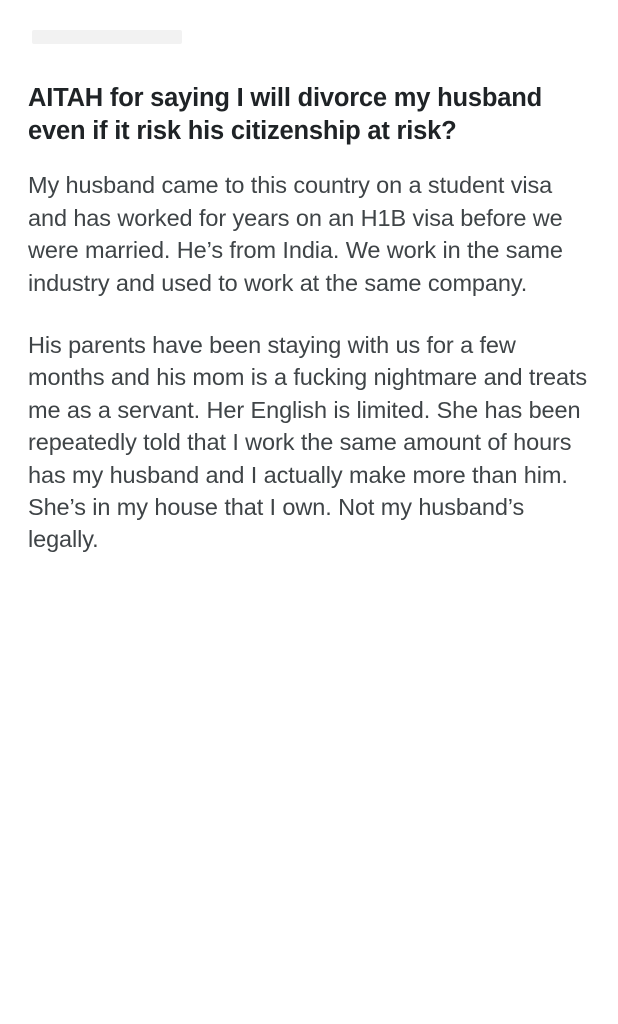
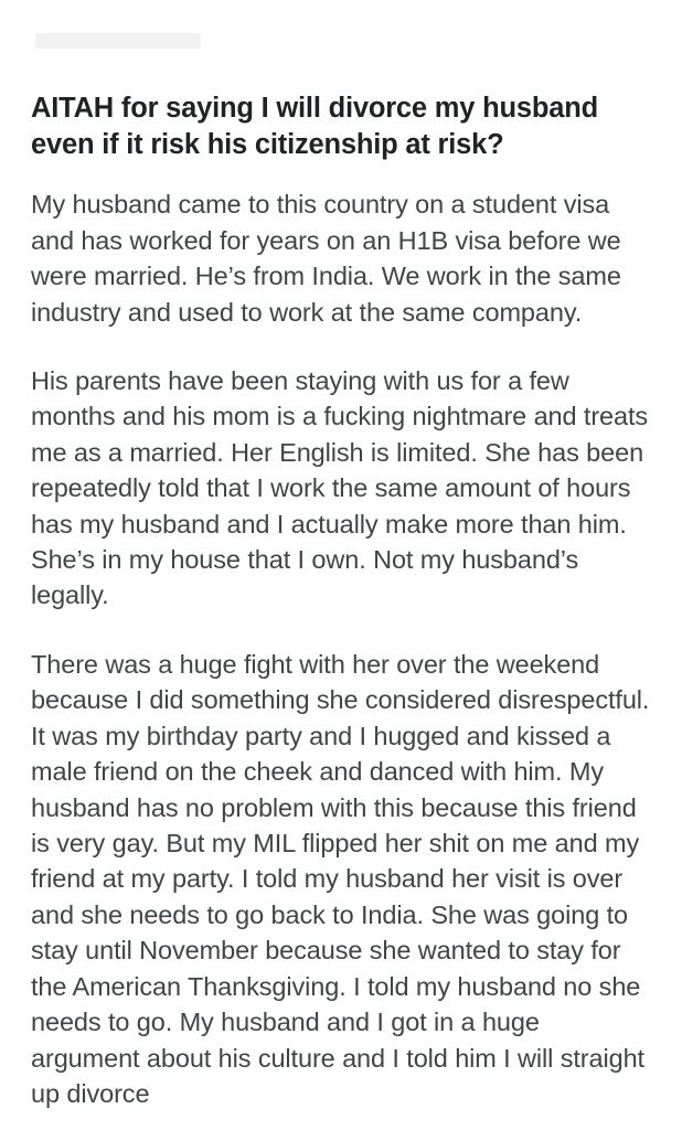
  AITAH for saying I will divorce my husband even if it risk his citizenship at risk?
  My husband came to this country on a student visa and has worked for years on an H1B visa before we were married. He’s from India. We work in the same industry and used to work at the same company.
- His parents have been staying with us for a few months and his mom is a fucking nightmare and treats me as a servant. Her English is limited. She has been repeatedly told that I work the same amount of hours has my husband and I actually make more than him. She’s in my house that I own. Not my husband’s legally.
+ His parents have been staying with us for a few months and his mom is a fucking nightmare and treats me as a married. Her English is limited. She has been repeatedly told that I work the same amount of hours has my husband and I actually make more than him. She’s in my house that I own. Not my husband’s legally.
+ There was a huge fight with her over the weekend because I did something she considered disrespectful. It was my birthday party and I hugged and kissed a male friend on the cheek and danced with him. My husband has no problem with this because this friend is very gay. But my MIL flipped her shit on me and my friend at my party. I told my husband her visit is over and she needs to go back to India. She was going to stay until November because she wanted to stay for the American Thanksgiving. I told my husband no she needs to go. My husband and I got in a huge argument about his culture and I told him I will straight up divorce
